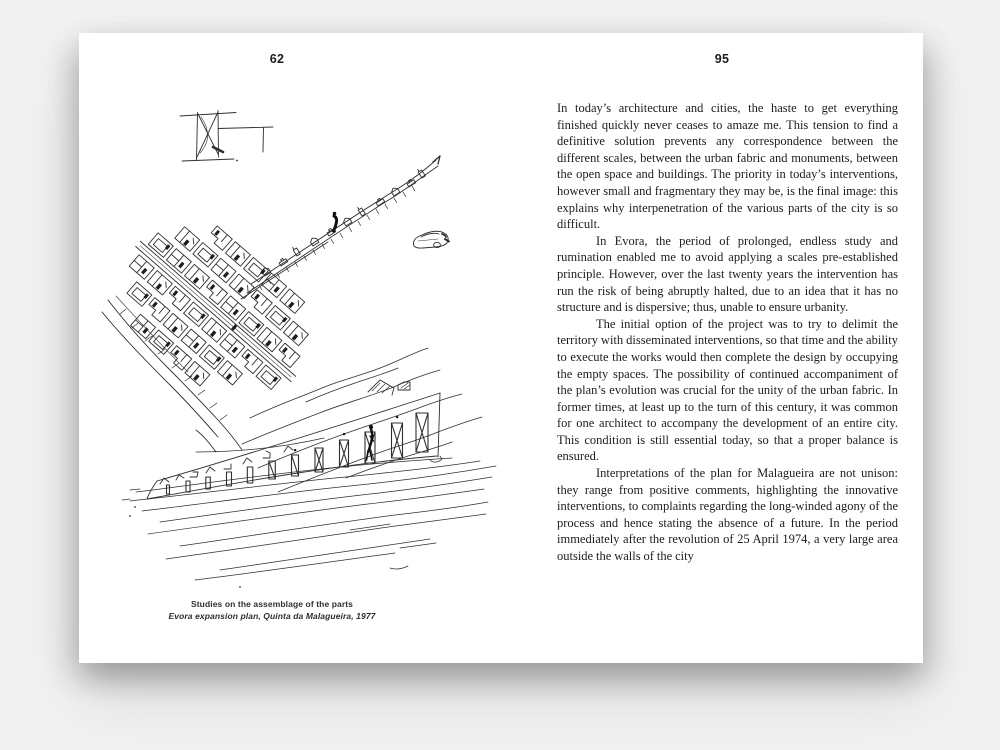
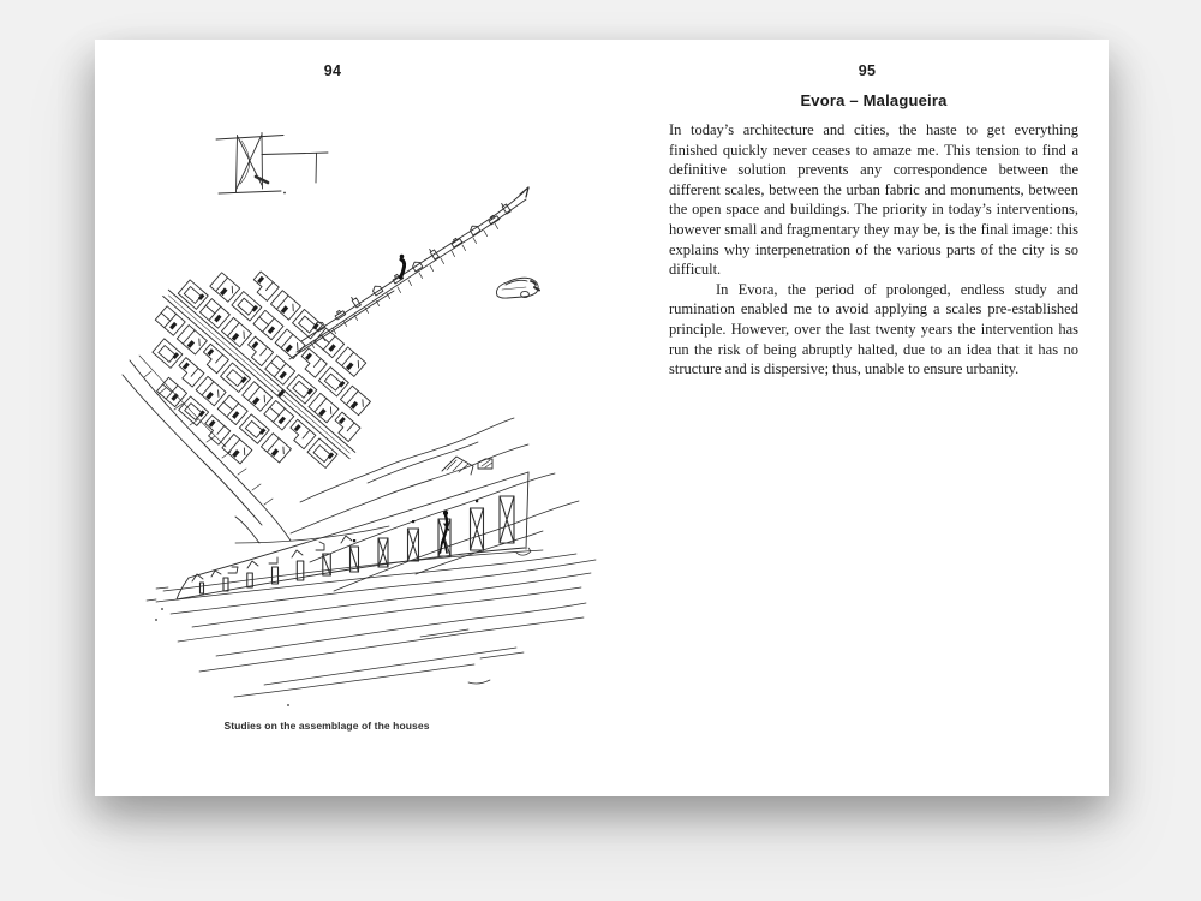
- 62
+ 94
- Studies on the assemblage of the parts
+ Studies on the assemblage of the houses
- Evora expansion plan, Quinta da Malagueira, 1977
  95
+ Evora – Malagueira
  In today’s architecture and cities, the haste to get everything finished quickly never ceases to amaze me. This tension to find a definitive solution prevents any correspondence between the different scales, between the urban fabric and monuments, between the open space and buildings. The priority in today’s interventions, however small and fragmentary they may be, is the final image: this explains why interpenetration of the various parts of the city is so difficult.
  In Evora, the period of prolonged, endless study and rumination enabled me to avoid applying a scales pre-established principle. However, over the last twenty years the intervention has run the risk of being abruptly halted, due to an idea that it has no structure and is dispersive; thus, unable to ensure urbanity.
- The initial option of the project was to try to delimit the territory with disseminated interventions, so that time and the ability to execute the works would then complete the design by occupying the empty spaces. The possibility of continued accompaniment of the plan’s evolution was crucial for the unity of the urban fabric. In former times, at least up to the turn of this century, it was common for one architect to accompany the development of an entire city. This condition is still essential today, so that a proper balance is ensured.
- Interpretations of the plan for Malagueira are not unison: they range from positive comments, highlighting the innovative interventions, to complaints regarding the long-winded agony of the process and hence stating the absence of a future. In the period immediately after the revolution of 25 April 1974, a very large area outside the walls of the city
